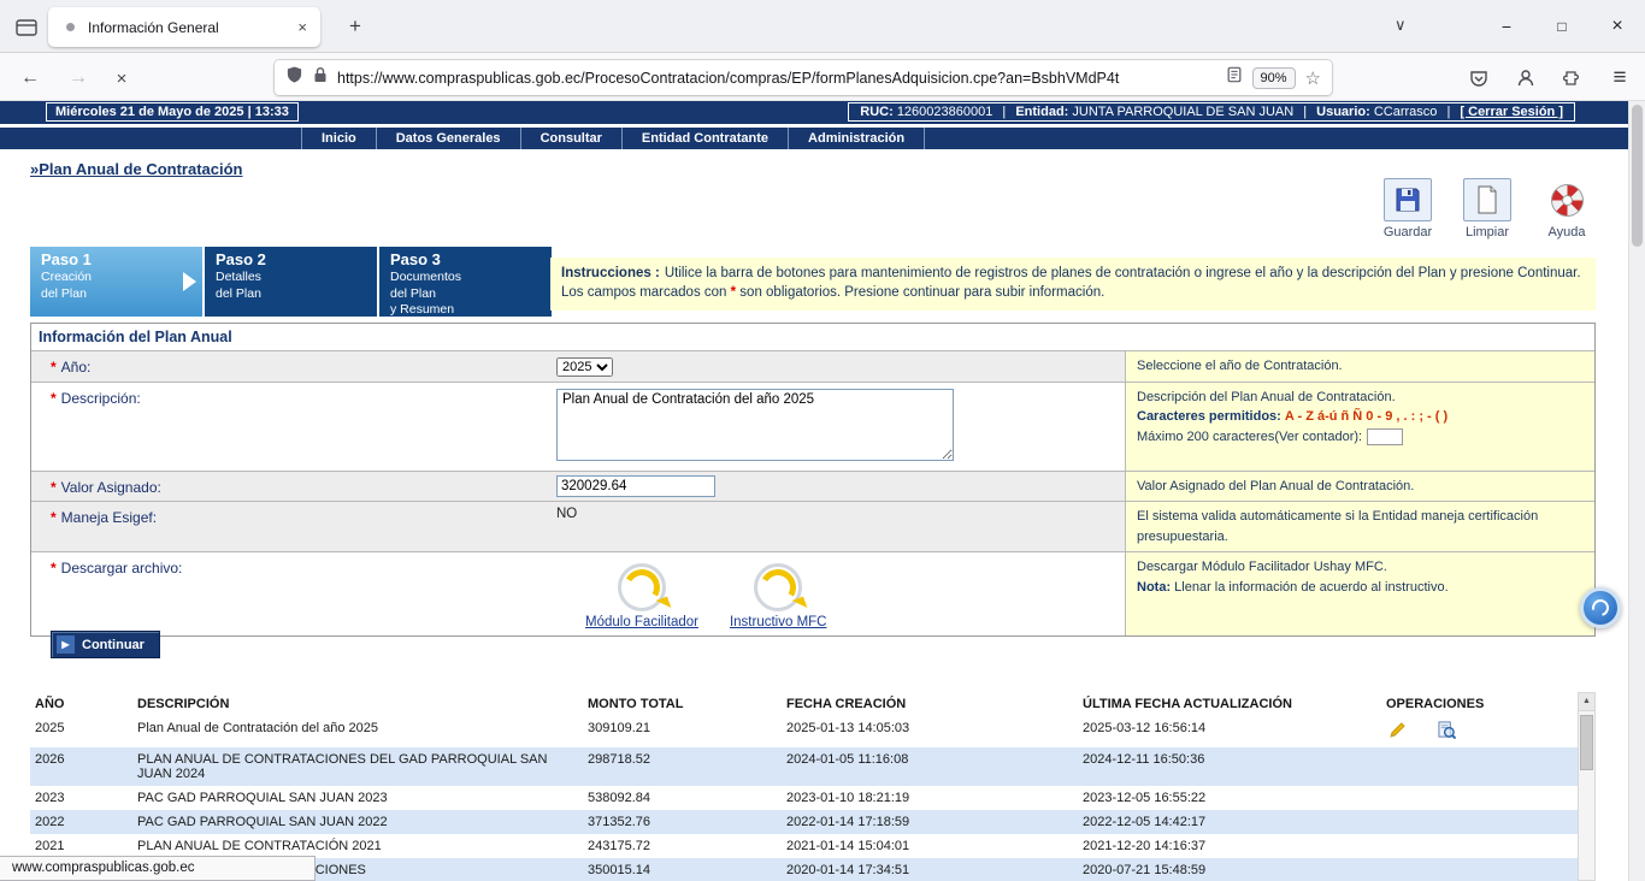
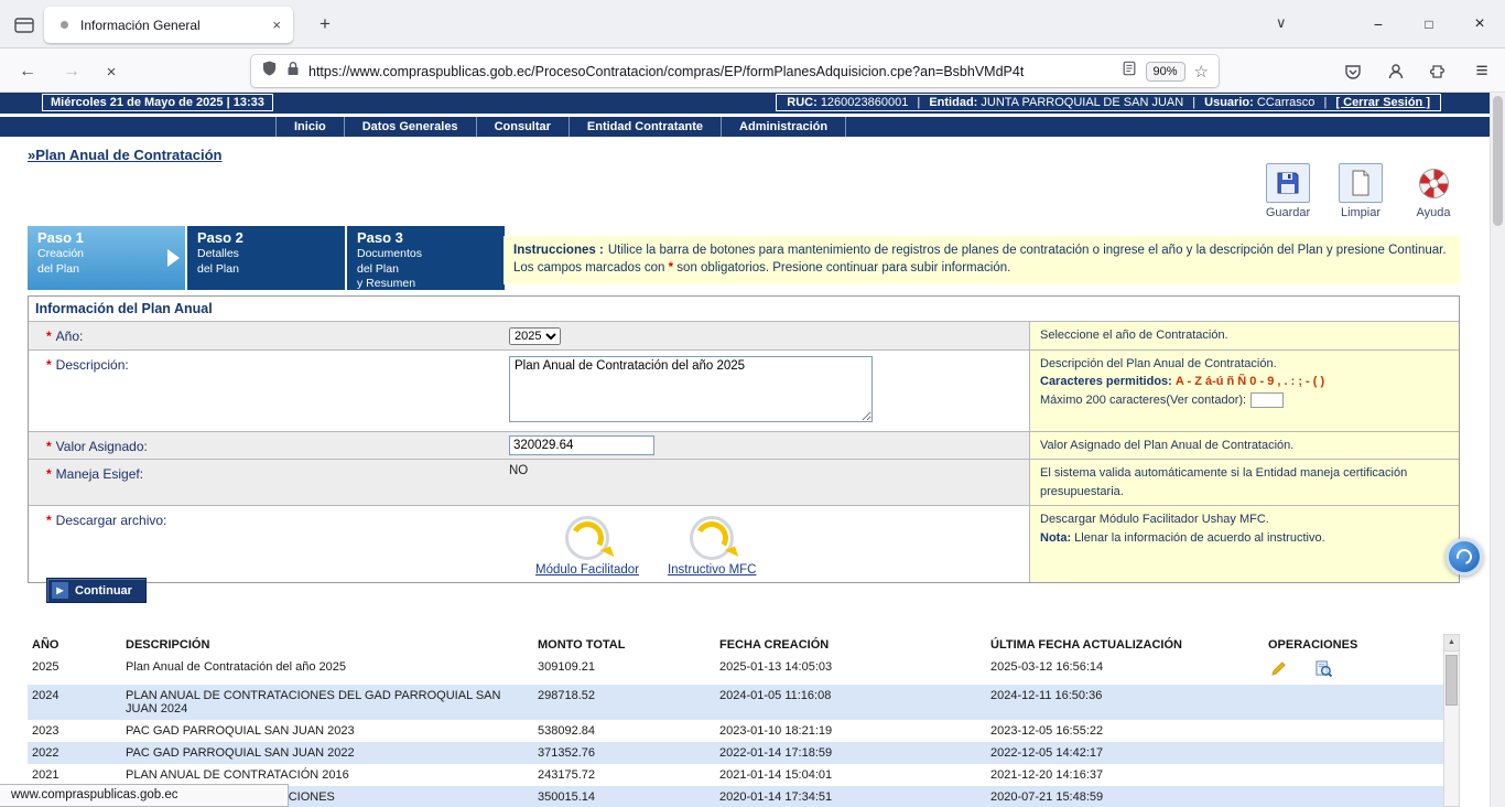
  Información General
  ×
  +
  ∨
  −
  □
  ×
  ←
  →
  ×
  https://www.compraspublicas.gob.ec/ProcesoContratacion/compras/EP/formPlanesAdquisicion.cpe?an=BsbhVMdP4t
  90%
  ☆
  ≡
  Miércoles 21 de Mayo de 2025 | 13:33
  RUC: 1260023860001 | Entidad: JUNTA PARROQUIAL DE SAN JUAN | Usuario: CCarrasco | [ Cerrar Sesión ]
  Inicio
  Datos Generales
  Consultar
  Entidad Contratante
  Administración
  »Plan Anual de Contratación
  Guardar
  Limpiar
  Ayuda
  Paso 1
  Creación
  del Plan
  Paso 2
  Detalles
  del Plan
  Paso 3
  Documentos
  del Plan
  y Resumen
  Instrucciones : Utilice la barra de botones para mantenimiento de registros de planes de contratación o ingrese el año y la descripción del Plan y presione Continuar. Los campos marcados con * son obligatorios. Presione continuar para subir información.
  Información del Plan Anual
  * Año:
  2025
  Seleccione el año de Contratación.
  * Descripción:
  Plan Anual de Contratación del año 2025
  Descripción del Plan Anual de Contratación.
  Caracteres permitidos: A - Z á-ú ñ Ñ 0 - 9 , . : ; - ( )
  Máximo 200 caracteres(Ver contador):
  * Valor Asignado:
  320029.64
  Valor Asignado del Plan Anual de Contratación.
  * Maneja Esigef:
  NO
  El sistema valida automáticamente si la Entidad maneja certificación presupuestaria.
  * Descargar archivo:
  Módulo Facilitador
  Instructivo MFC
  Descargar Módulo Facilitador Ushay MFC.
  Nota: Llenar la información de acuerdo al instructivo.
  ▶
  Continuar
  AÑO	DESCRIPCIÓN	MONTO TOTAL	FECHA CREACIÓN	ÚLTIMA FECHA ACTUALIZACIÓN	OPERACIONES
  2025	Plan Anual de Contratación del año 2025	309109.21	2025-01-13 14:05:03	2025-03-12 16:56:14
- 2026	PLAN ANUAL DE CONTRATACIONES DEL GAD PARROQUIAL SAN JUAN 2024	298718.52	2024-01-05 11:16:08	2024-12-11 16:50:36
+ 2024	PLAN ANUAL DE CONTRATACIONES DEL GAD PARROQUIAL SAN JUAN 2024	298718.52	2024-01-05 11:16:08	2024-12-11 16:50:36
  2023	PAC GAD PARROQUIAL SAN JUAN 2023	538092.84	2023-01-10 18:21:19	2023-12-05 16:55:22
  2022	PAC GAD PARROQUIAL SAN JUAN 2022	371352.76	2022-01-14 17:18:59	2022-12-05 14:42:17
- 2021	PLAN ANUAL DE CONTRATACIÓN 2021	243175.72	2021-01-14 15:04:01	2021-12-20 14:16:37
+ 2021	PLAN ANUAL DE CONTRATACIÓN 2016	243175.72	2021-01-14 15:04:01	2021-12-20 14:16:37
  www.compraspublicas.gob.ec
